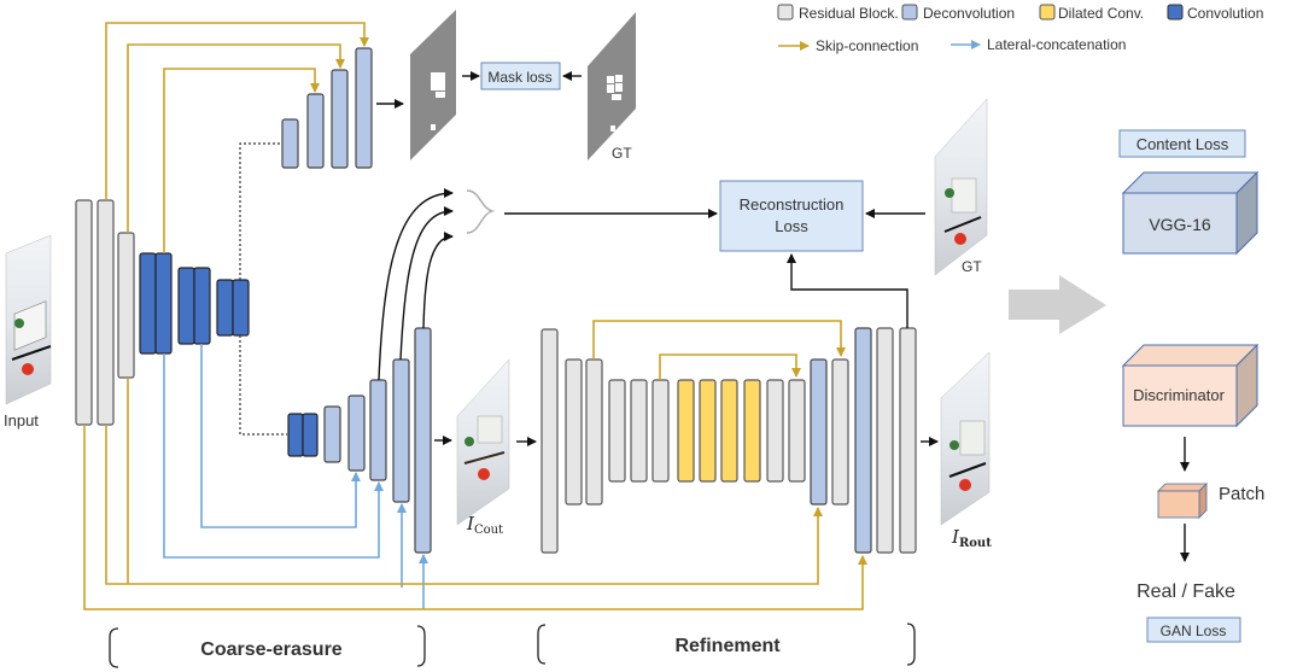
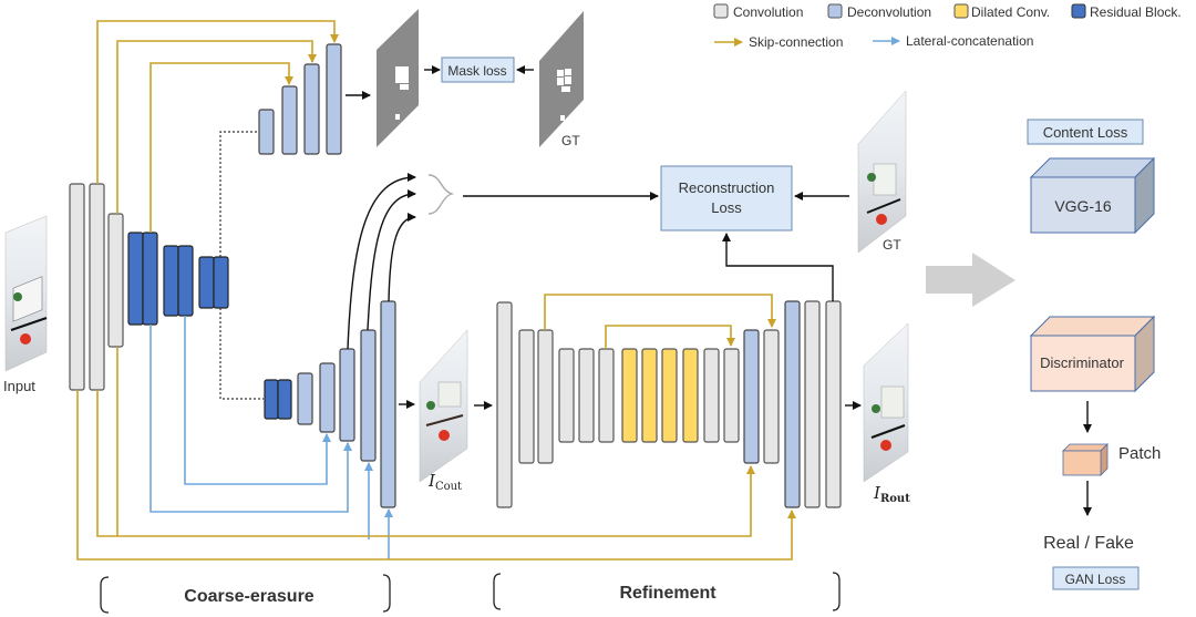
- Residual Block.
+ Convolution
  Deconvolution
  Dilated Conv.
- Convolution
+ Residual Block.
  Skip-connection
  Lateral-concatenation
  Input
  Mask loss
  GT
  Reconstruction
  Loss
  GT
  ICout
  IRout
  Content Loss
  VGG-16
  Discriminator
  Patch
  Real / Fake
  GAN Loss
  Coarse-erasure
  Refinement
